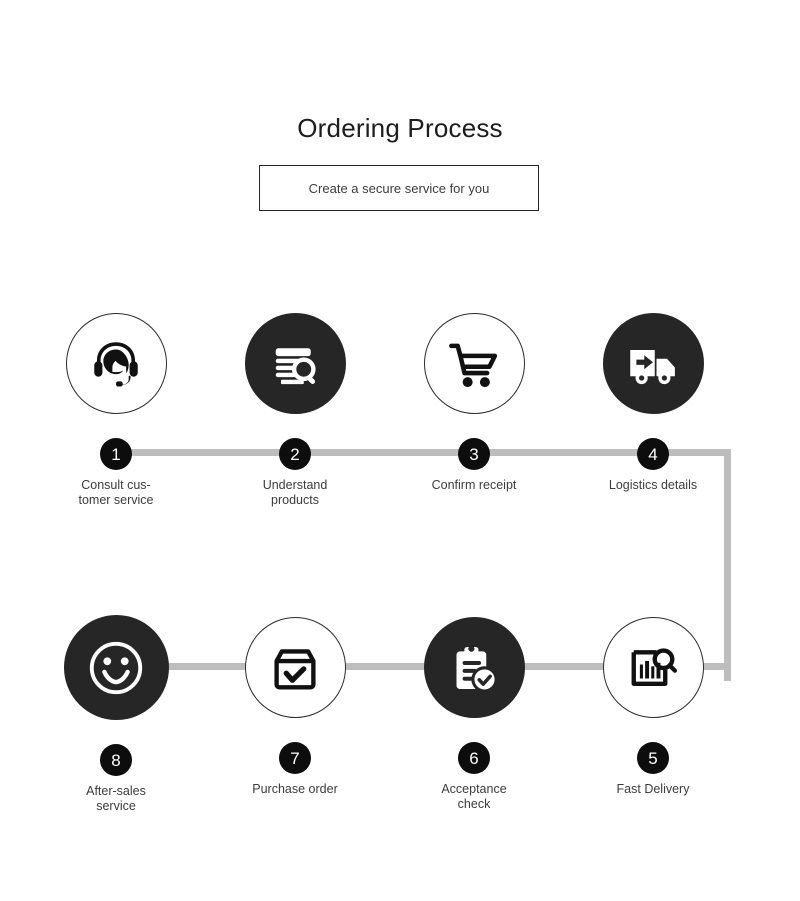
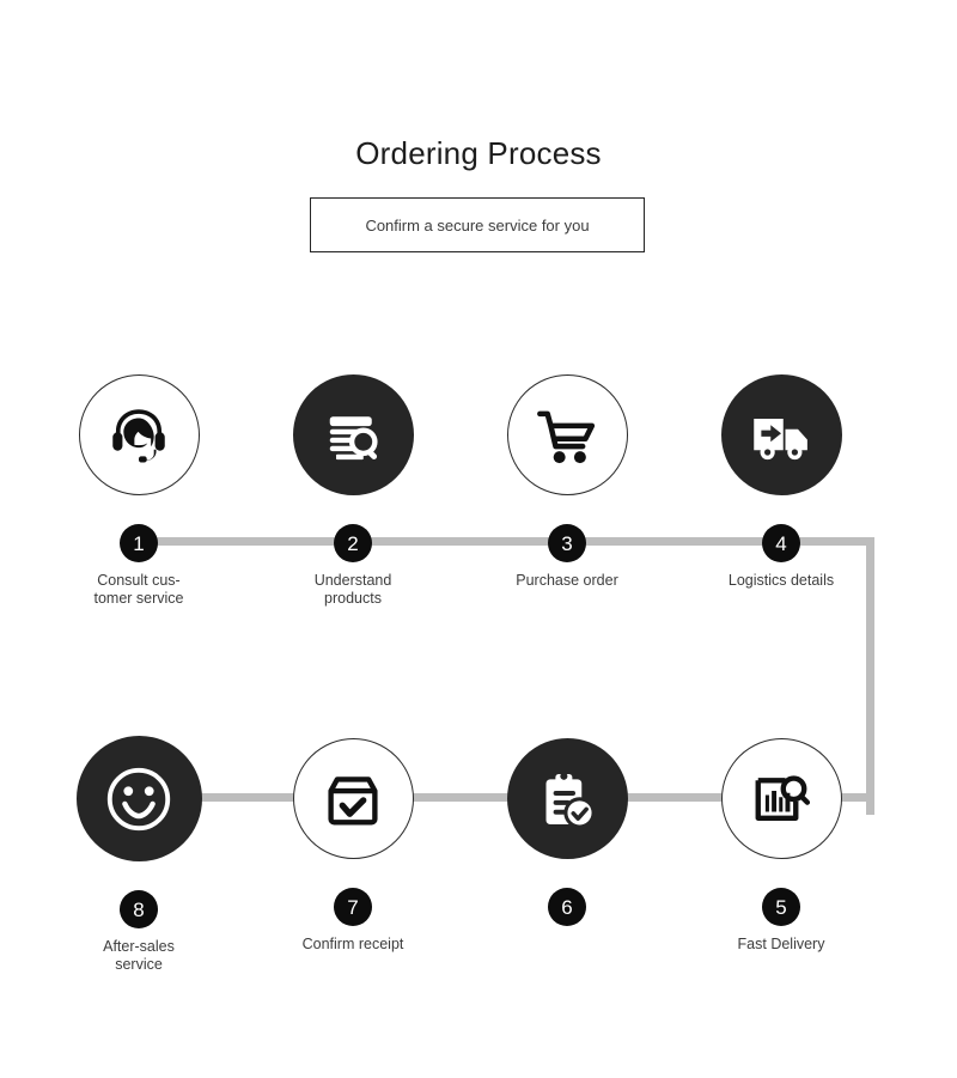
  Ordering Process
- Create a secure service for you
+ Confirm a secure service for you
  1
  Consult cus-
  tomer service
  2
  Understand
  products
  3
- Confirm receipt
+ Purchase order
  4
  Logistics details
  8
  After-sales
  service
  7
- Purchase order
+ Confirm receipt
  6
- Acceptance
- check
  5
  Fast Delivery
